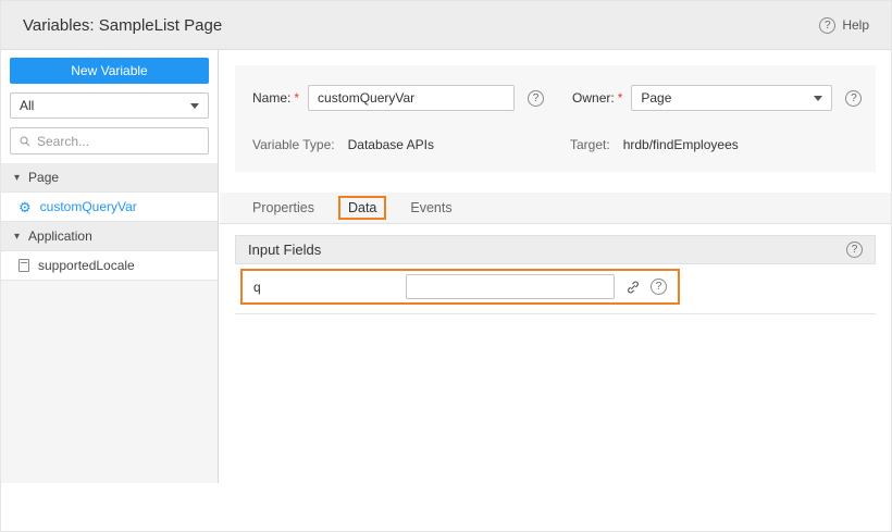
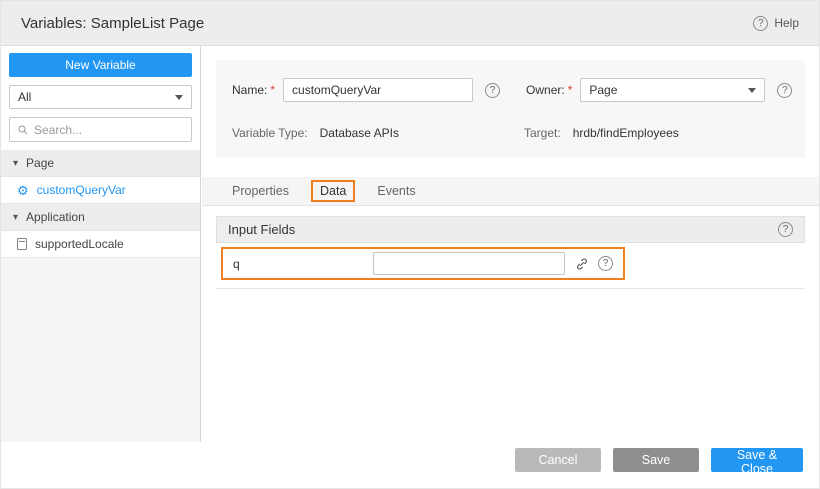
  Variables: SampleList Page
  ?
  Help
  New Variable
  All
  Search...
  ▾
  Page
  ⚙
  customQueryVar
  ▾
  Application
  supportedLocale
  Name:
  *
  customQueryVar
  ?
  Owner:
  *
  Page
  ?
  Variable Type:
  Database APIs
  Target:
  hrdb/findEmployees
  Properties
  Data
  Events
  Input Fields
  ?
  q
  ?
+ Cancel
+ Save
+ Save & Close
